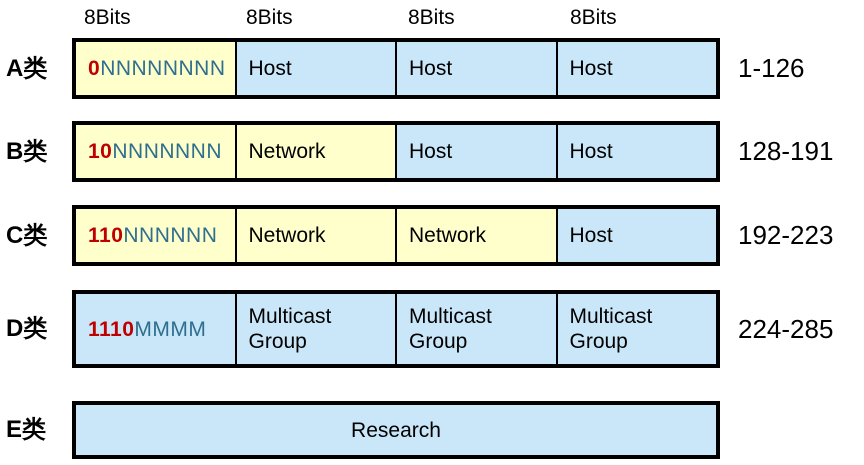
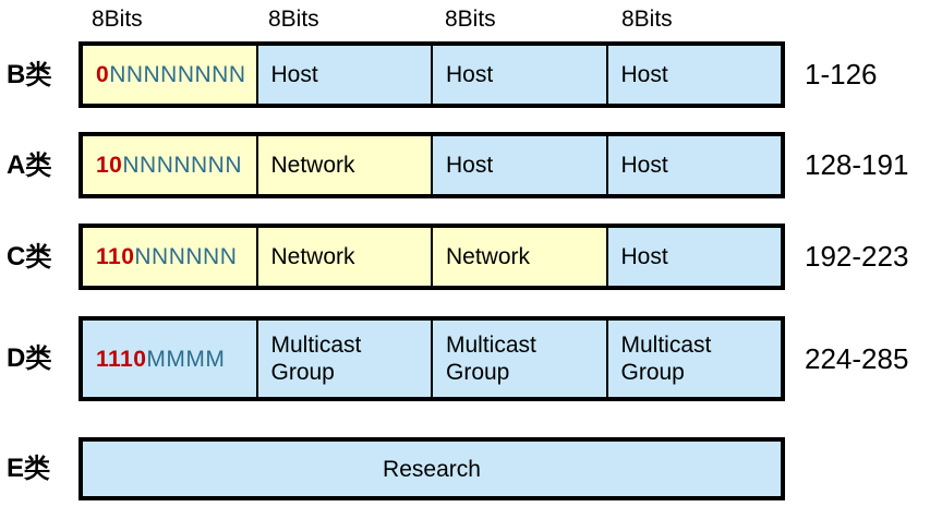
  8Bits
  8Bits
  8Bits
  8Bits
- A类
+ B类
  0NNNNNNNN
  Host
  Host
  Host
  1-126
- B类
+ A类
  10NNNNNNN
  Network
  Host
  Host
  128-191
  C类
  110NNNNNN
  Network
  Network
  Host
  192-223
  D类
  1110MMMM
  Multicast Group
  Multicast Group
  Multicast Group
  224-285
  E类
  Research
